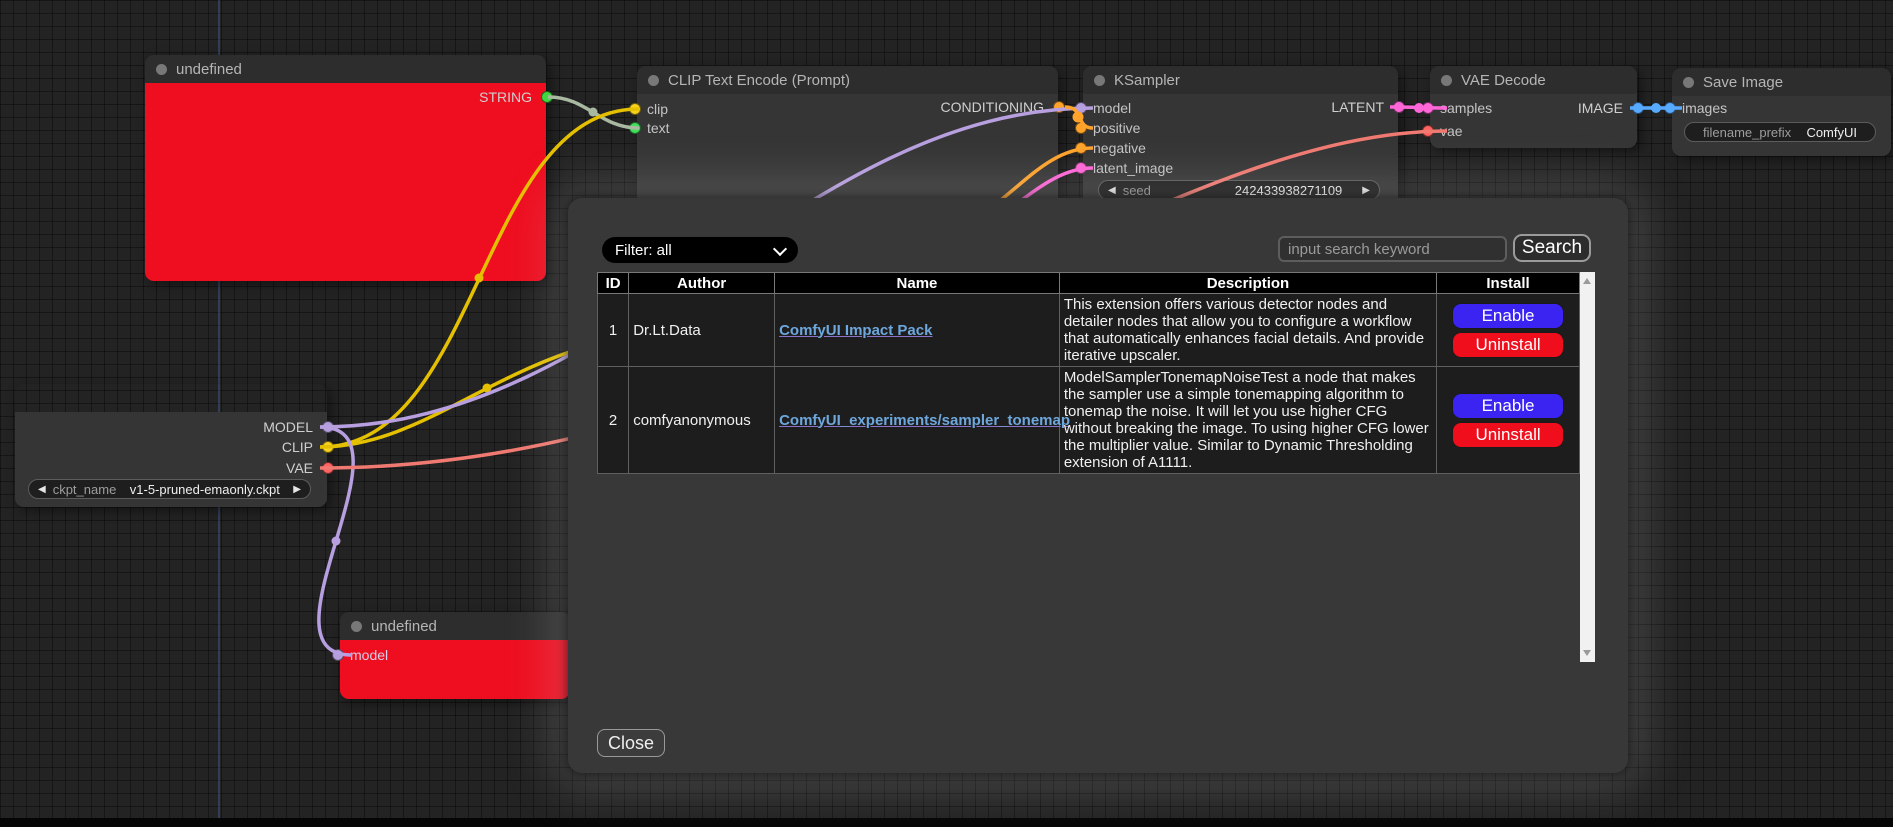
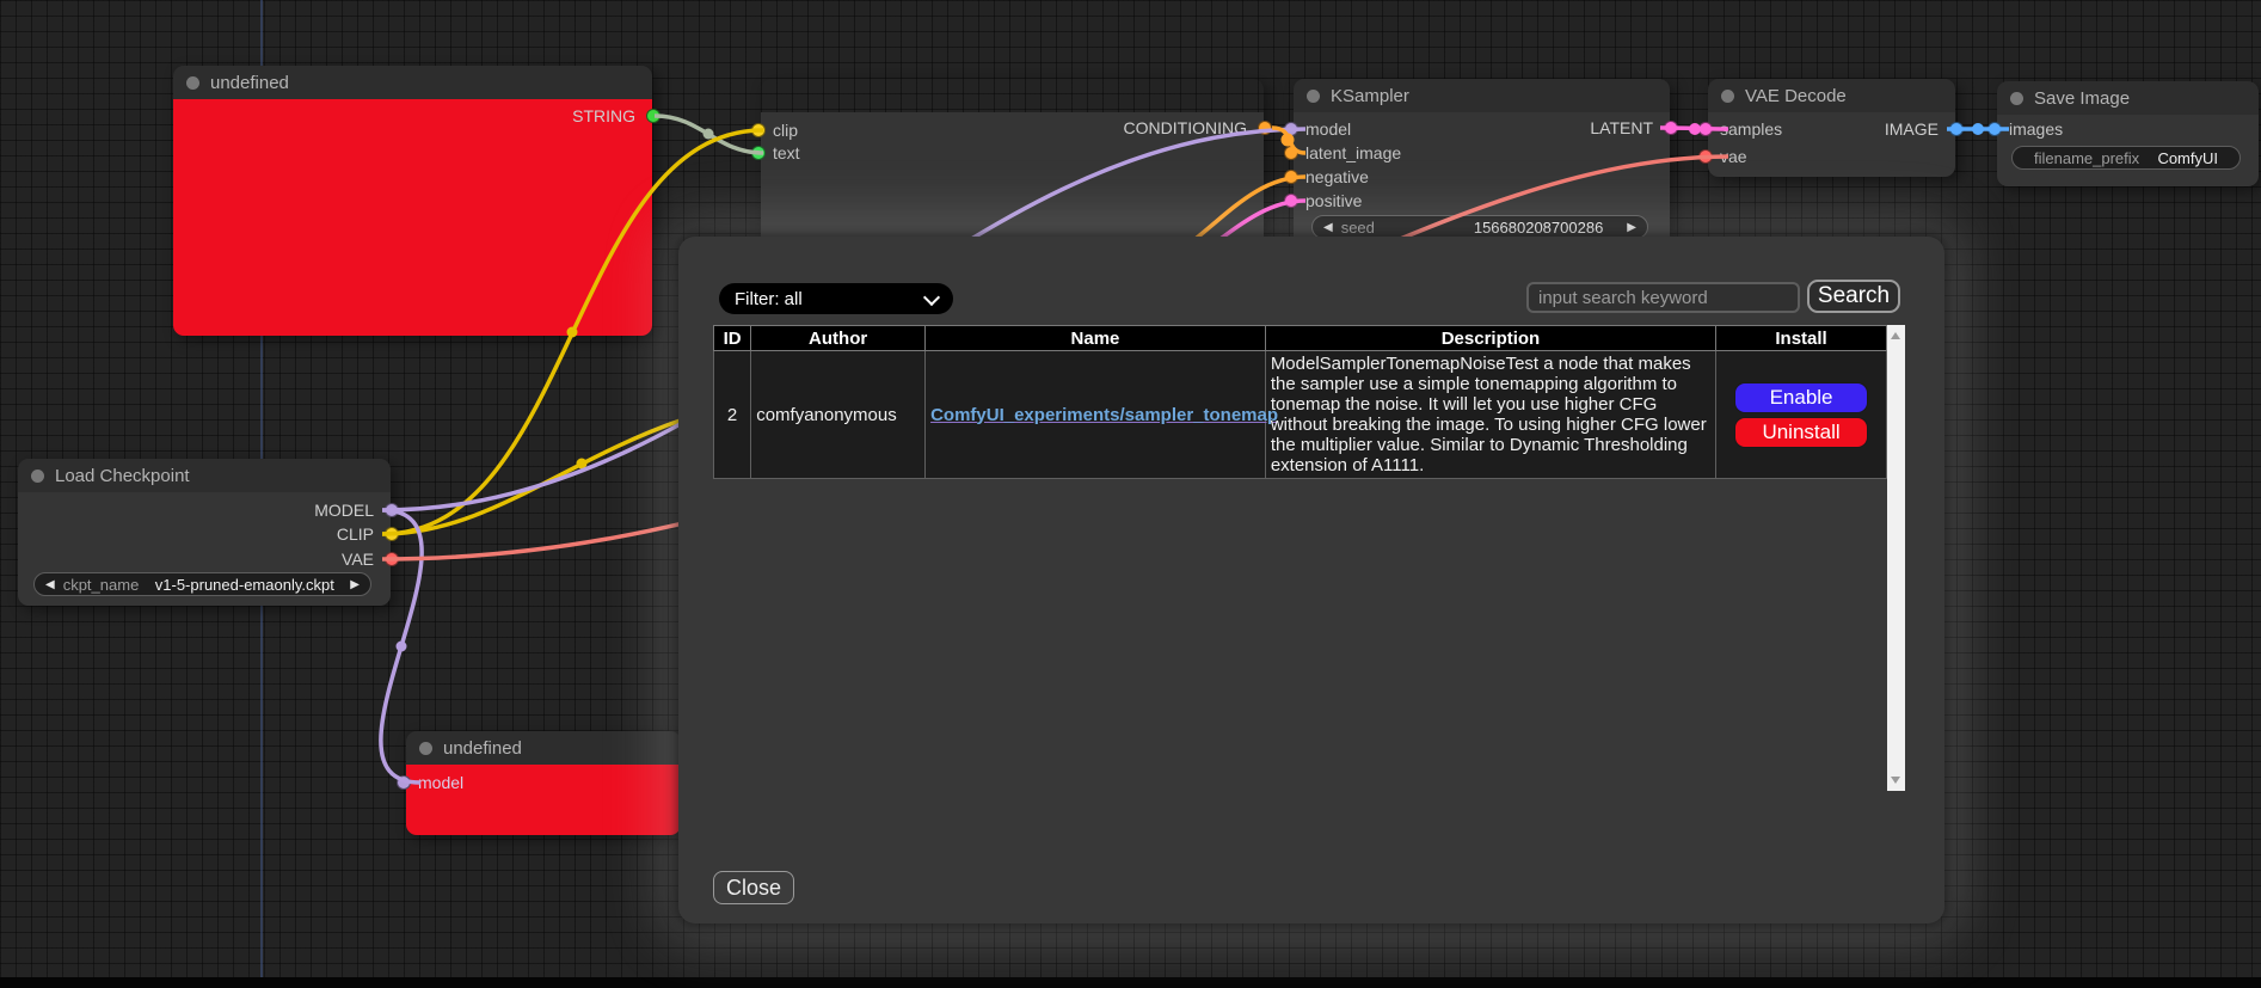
  undefined
  STRING
- CLIP Text Encode (Prompt)
  clip
  text
  CONDITIONING
  KSampler
  model
- positive
+ latent_image
  negative
- latent_image
+ positive
  LATENT
  ◀
  seed
- 242433938271109
+ 156680208700286
  ▶
  VAE Decode
  amples
  IMAGE
  Save Image
  images
  filename_prefix
  ComfyUI
+ Load Checkpoint
  MODEL
  CLIP
  VAE
  ◀
  ckpt_name
  v1-5-pruned-emaonly.ckpt
  ▶
  undefined
  model
  Filter: all
  input search keyword
  Search
  ID	Author	Name	Description	Install
- 1	Dr.Lt.Data	ComfyUI Impact Pack	This extension offers various detector nodes and detailer nodes that allow you to configure a workflow that automatically enhances facial details. And provide iterative upscaler.	EnableUninstall
  2	comfyanonymous	ComfyUI_experiments/sampler_tonema	ModelSamplerTonemapNoiseTest a node that makes the sampler use a simple tonemapping algorithm to tonemap the noise. It will let you use higher CFG without breaking the image. To using higher CFG lower the multiplier value. Similar to Dynamic Thresholding extension of A1111.	EnableUninstall
  Close
